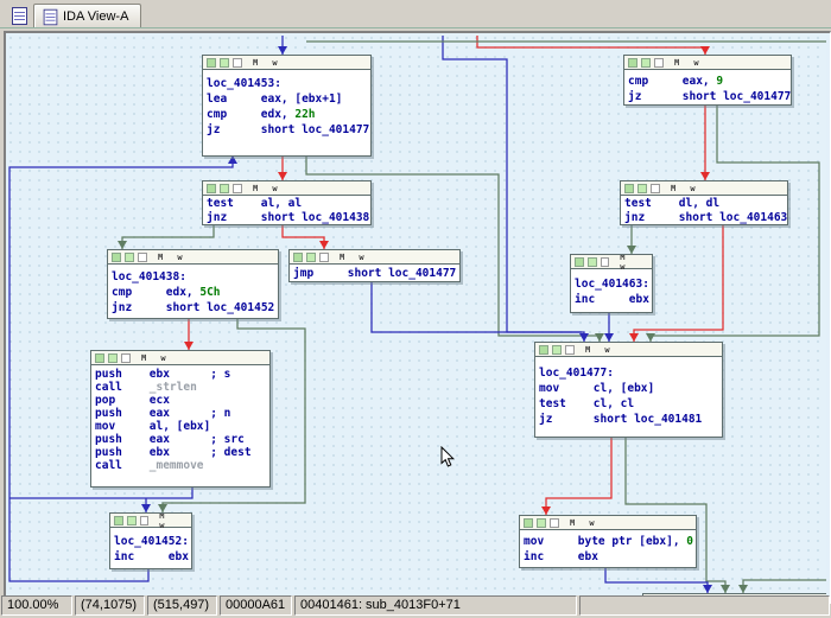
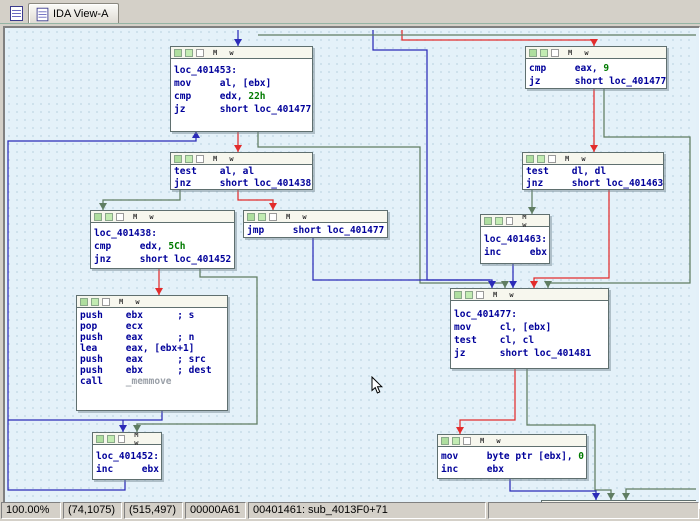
  IDA View-A
  M w
  loc_401453:
- lea eax, [ebx+1]
+ mov al, [ebx]
  cmp edx, 22h
  jz short loc_401477
  M w
  test al, al
  jnz short loc_401438
  M w
  loc_401438:
  cmp edx, 5Ch
  jnz short loc_401452
  M w
  jmp short loc_401477
  M w
  push ebx ; s
- call _strlen
  pop ecx
  push eax ; n
- mov al, [ebx]
+ lea eax, [ebx+1]
  push eax ; src
  push ebx ; dest
  call _memmove
  M w
  loc_401452:
  inc ebx
  M w
  cmp eax, 9
  jz short loc_401477
  M w
  test dl, dl
  jnz short loc_401463
  M w
  loc_401463:
  inc ebx
  M w
  loc_401477:
  mov cl, [ebx]
  test cl, cl
  jz short loc_401481
  M w
  mov byte ptr [ebx], 0
  inc ebx
  100.00%
  (74,1075)
  (515,497)
  00000A61
  00401461: sub_4013F0+71
